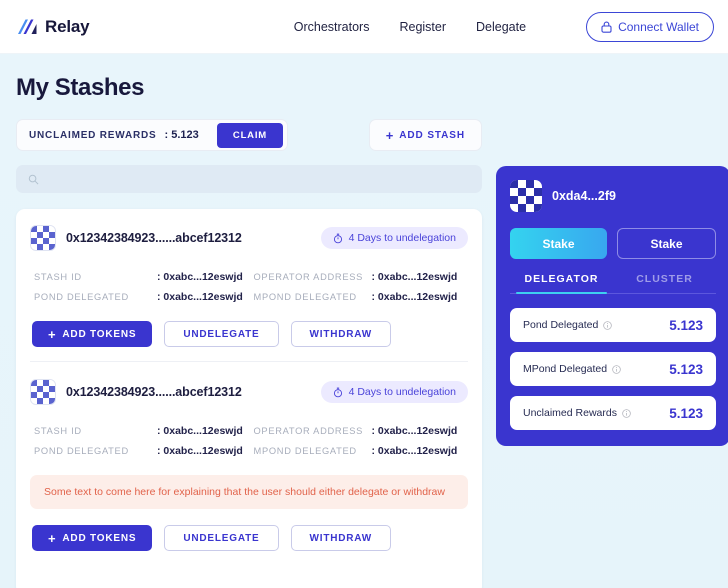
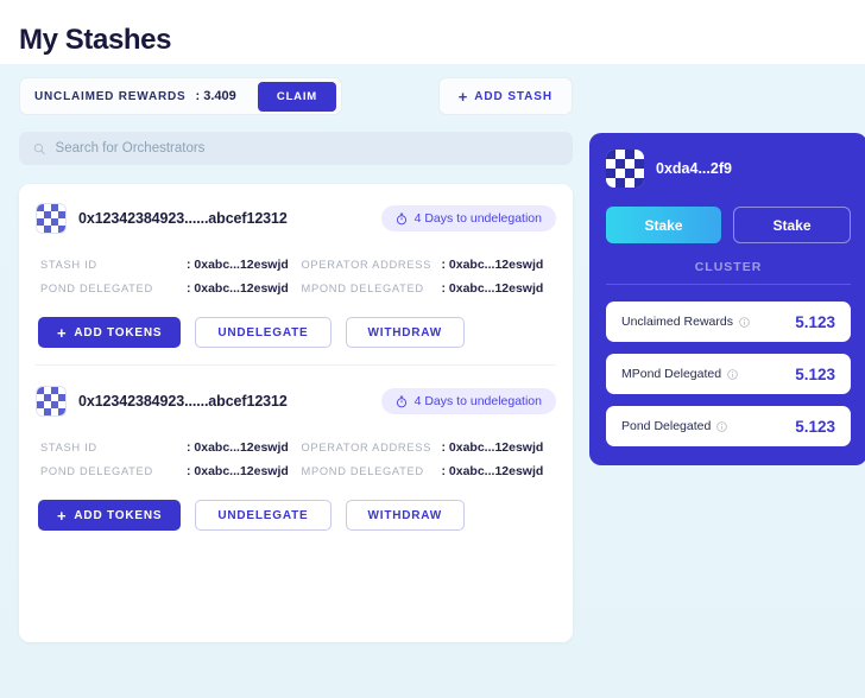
- Relay
- Orchestrators
- Register
- Delegate
- Connect Wallet
  My Stashes
  UNCLAIMED REWARDS
- : 5.123
+ : 3.409
  CLAIM
  +
  ADD STASH
+ Search for Orchestrators
  0x12342384923......abcef12312
  4 Days to undelegation
  STASH ID
  : 0xabc...12eswjd
  OPERATOR ADDRESS
  : 0xabc...12eswjd
  POND DELEGATED
  : 0xabc...12eswjd
  MPOND DELEGATED
  : 0xabc...12eswjd
  +
  ADD TOKENS
  UNDELEGATE
  WITHDRAW
  0x12342384923......abcef12312
  4 Days to undelegation
  STASH ID
  : 0xabc...12eswjd
  OPERATOR ADDRESS
  : 0xabc...12eswjd
  POND DELEGATED
  : 0xabc...12eswjd
  MPOND DELEGATED
  : 0xabc...12eswjd
- Some text to come here for explaining that the user should either delegate or withdraw
  +
  ADD TOKENS
  UNDELEGATE
  WITHDRAW
  0xda4...2f9
  Stake
  Stake
- DELEGATOR
  CLUSTER
- Pond Delegated
+ Unclaimed Rewards
  5.123
  MPond Delegated
  5.123
- Unclaimed Rewards
+ Pond Delegated
  5.123
